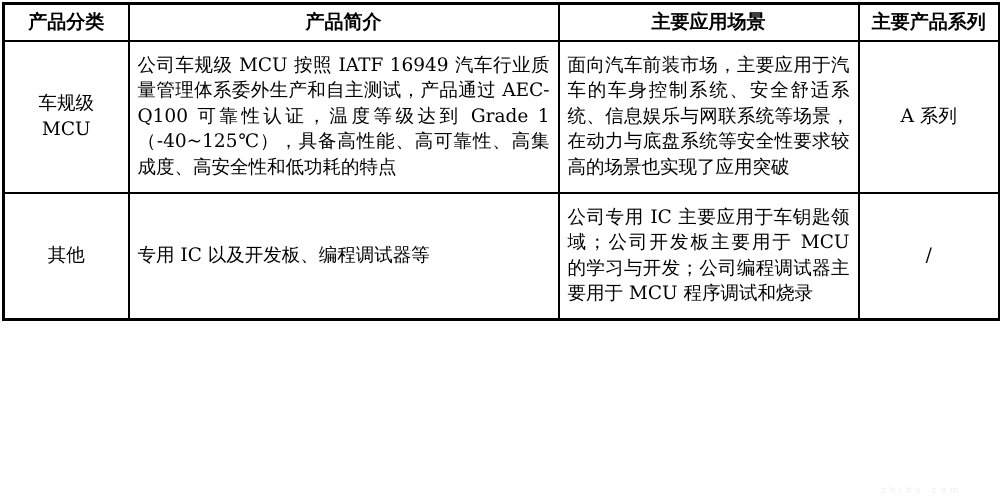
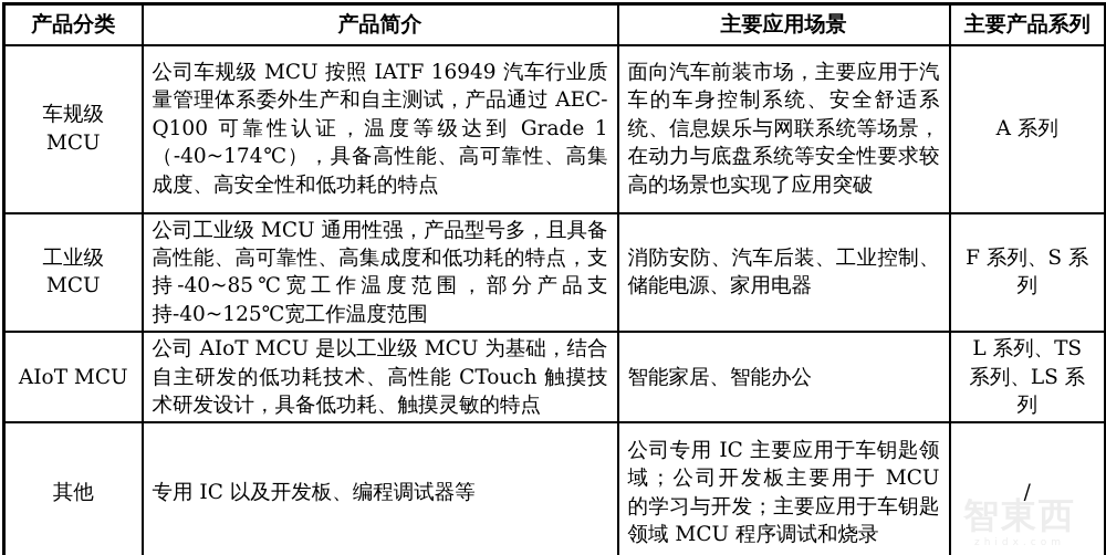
  产品分类	产品简介	主要应用场景	主要产品系列
- 车规级 MCU	公司车规级 MCU 按照 IATF 16949 汽车行业质量管理体系委外生产和自主测试，产品通过 AEC-Q100 可靠性认证，温度等级达到 Grade 1（-40~125℃），具备高性能、高可靠性、高集成度、高安全性和低功耗的特点	面向汽车前装市场，主要应用于汽车的车身控制系统、安全舒适系统、信息娱乐与网联系统等场景，在动力与底盘系统等安全性要求较高的场景也实现了应用突破	A 系列
+ 车规级 MCU	公司车规级 MCU 按照 IATF 16949 汽车行业质量管理体系委外生产和自主测试，产品通过 AEC-Q100 可靠性认证，温度等级达到 Grade 1（-40~174℃），具备高性能、高可靠性、高集成度、高安全性和低功耗的特点	面向汽车前装市场，主要应用于汽车的车身控制系统、安全舒适系统、信息娱乐与网联系统等场景，在动力与底盘系统等安全性要求较高的场景也实现了应用突破	A 系列
+ 工业级 MCU	公司工业级 MCU 通用性强，产品型号多，且具备高性能、高可靠性、高集成度和低功耗的特点，支持-40~85℃宽工作温度范围，部分产品支持-40~125℃宽工作温度范围	消防安防、汽车后装、工业控制、储能电源、家用电器	F 系列、S 系列
+ AIoT MCU	公司 AIoT MCU 是以工业级 MCU 为基础，结合自主研发的低功耗技术、高性能 CTouch 触摸技术研发设计，具备低功耗、触摸灵敏的特点	智能家居、智能办公	L 系列、TS 系列、LS 系列
- 其他	专用 IC 以及开发板、编程调试器等	公司专用 IC 主要应用于车钥匙领域；公司开发板主要用于 MCU 的学习与开发；公司编程调试器主要用于 MCU 程序调试和烧录	/
+ 其他	专用 IC 以及开发板、编程调试器等	公司专用 IC 主要应用于车钥匙领域；公司开发板主要用于 MCU 的学习与开发；主要应用于车钥匙领域 MCU 程序调试和烧录	/
+ 智東西
